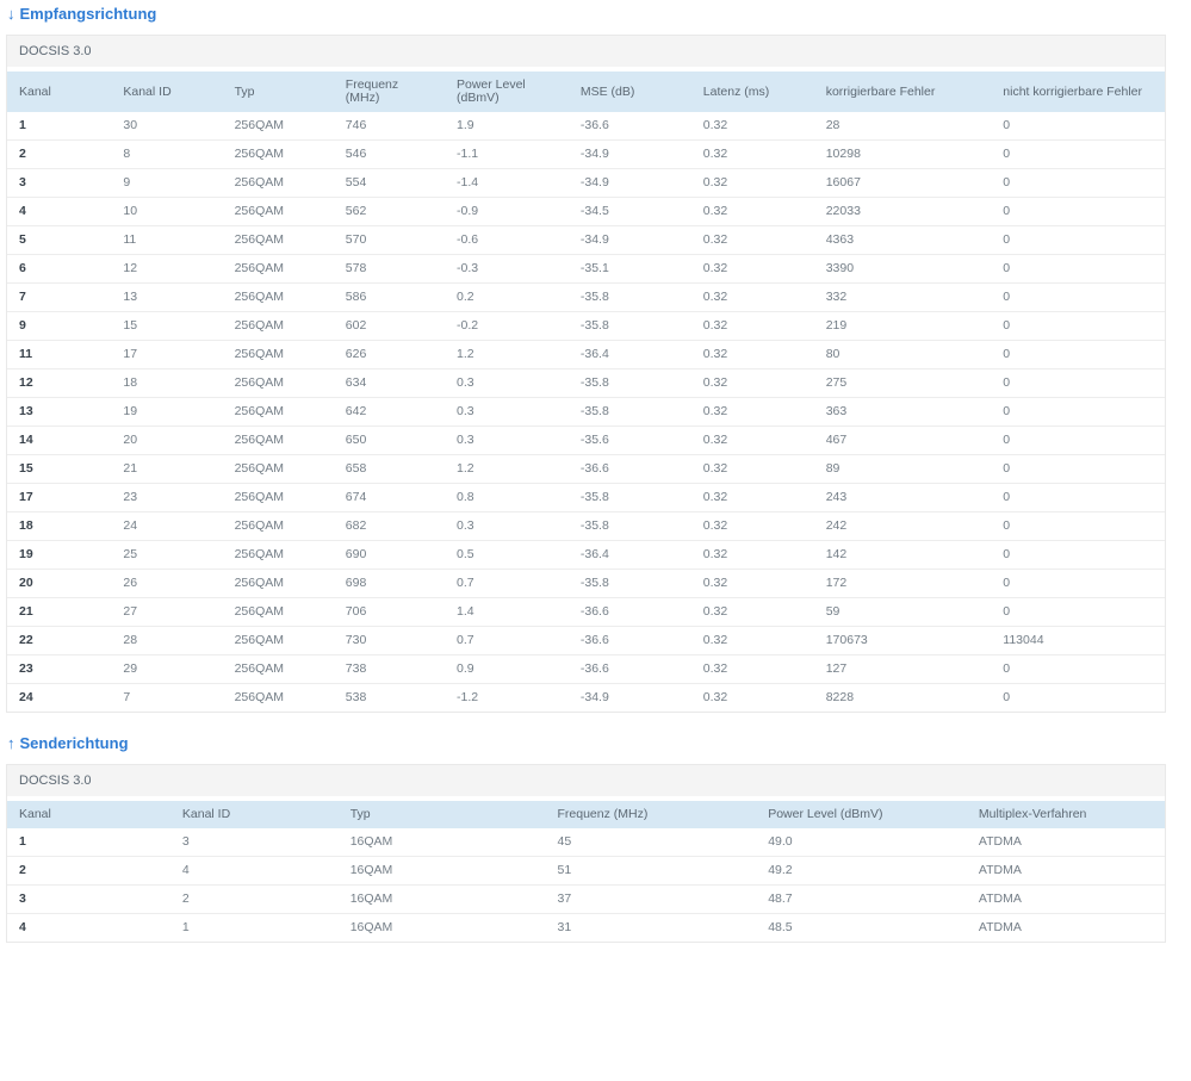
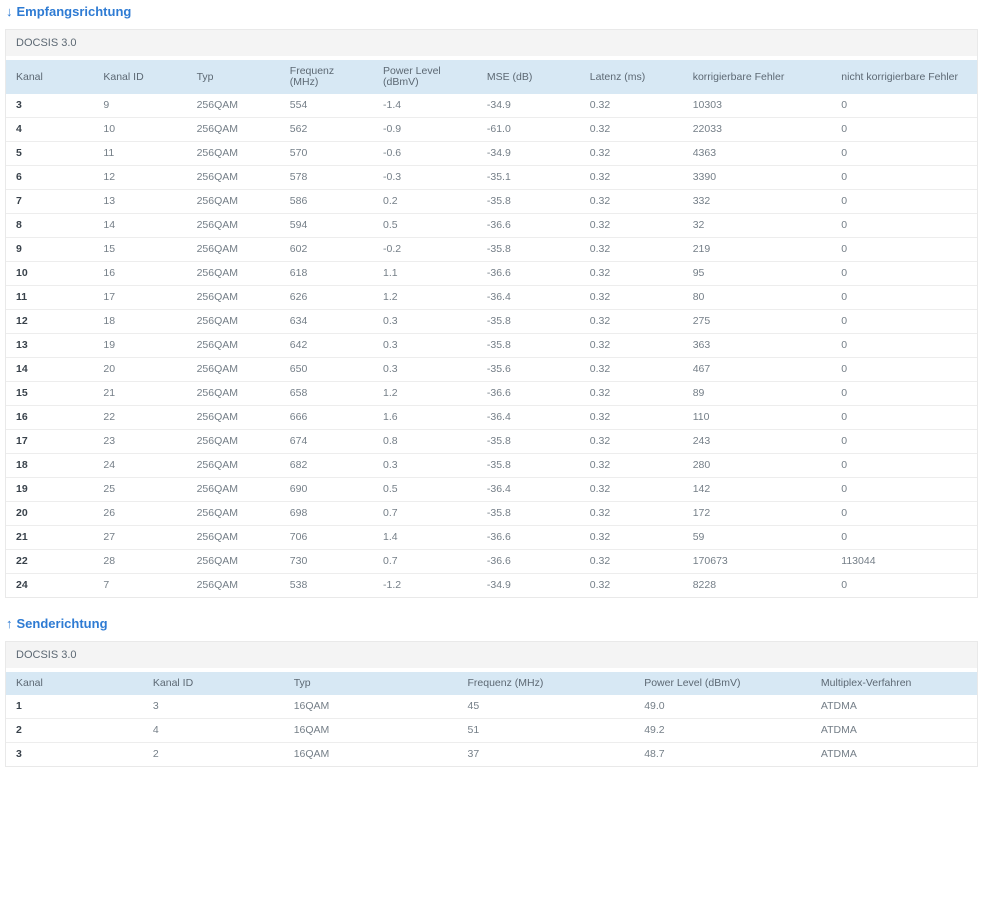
  ↓ Empfangsrichtung
  DOCSIS 3.0
  Kanal	Kanal ID	Typ	Frequenz (MHz)	Power Level (dBmV)	MSE (dB)	Latenz (ms)	korrigierbare Fehler	nicht korrigierbare Fehler
- 1	30	256QAM	746	1.9	-36.6	0.32	28	0
- 2	8	256QAM	546	-1.1	-34.9	0.32	10298	0
- 3	9	256QAM	554	-1.4	-34.9	0.32	16067	0
+ 3	9	256QAM	554	-1.4	-34.9	0.32	10303	0
- 4	10	256QAM	562	-0.9	-34.5	0.32	22033	0
+ 4	10	256QAM	562	-0.9	-61.0	0.32	22033	0
  5	11	256QAM	570	-0.6	-34.9	0.32	4363	0
  6	12	256QAM	578	-0.3	-35.1	0.32	3390	0
  7	13	256QAM	586	0.2	-35.8	0.32	332	0
+ 8	14	256QAM	594	0.5	-36.6	0.32	32	0
  9	15	256QAM	602	-0.2	-35.8	0.32	219	0
+ 10	16	256QAM	618	1.1	-36.6	0.32	95	0
  11	17	256QAM	626	1.2	-36.4	0.32	80	0
  12	18	256QAM	634	0.3	-35.8	0.32	275	0
  13	19	256QAM	642	0.3	-35.8	0.32	363	0
  14	20	256QAM	650	0.3	-35.6	0.32	467	0
  15	21	256QAM	658	1.2	-36.6	0.32	89	0
+ 16	22	256QAM	666	1.6	-36.4	0.32	110	0
  17	23	256QAM	674	0.8	-35.8	0.32	243	0
- 18	24	256QAM	682	0.3	-35.8	0.32	242	0
+ 18	24	256QAM	682	0.3	-35.8	0.32	280	0
  19	25	256QAM	690	0.5	-36.4	0.32	142	0
  20	26	256QAM	698	0.7	-35.8	0.32	172	0
  21	27	256QAM	706	1.4	-36.6	0.32	59	0
  22	28	256QAM	730	0.7	-36.6	0.32	170673	113044
- 23	29	256QAM	738	0.9	-36.6	0.32	127	0
  24	7	256QAM	538	-1.2	-34.9	0.32	8228	0
  ↑ Senderichtung
  DOCSIS 3.0
  Kanal	Kanal ID	Typ	Frequenz (MHz)	Power Level (dBmV)	Multiplex-Verfahren
  1	3	16QAM	45	49.0	ATDMA
  2	4	16QAM	51	49.2	ATDMA
  3	2	16QAM	37	48.7	ATDMA
- 4	1	16QAM	31	48.5	ATDMA
